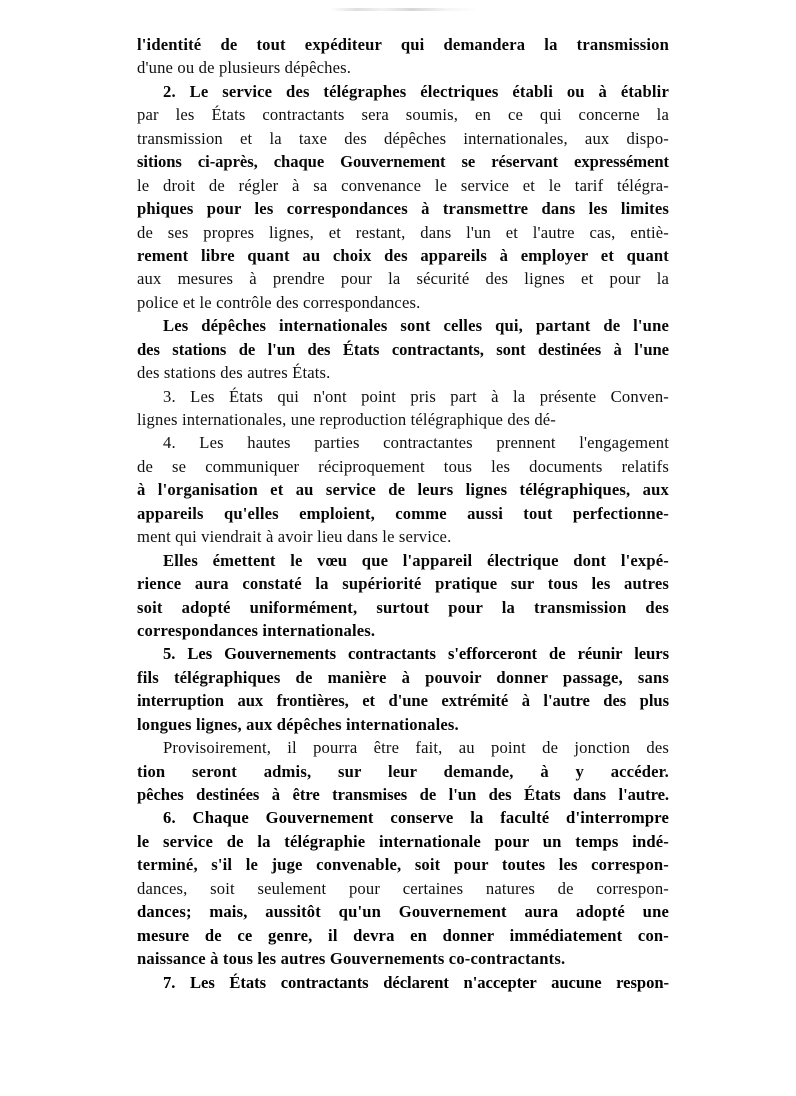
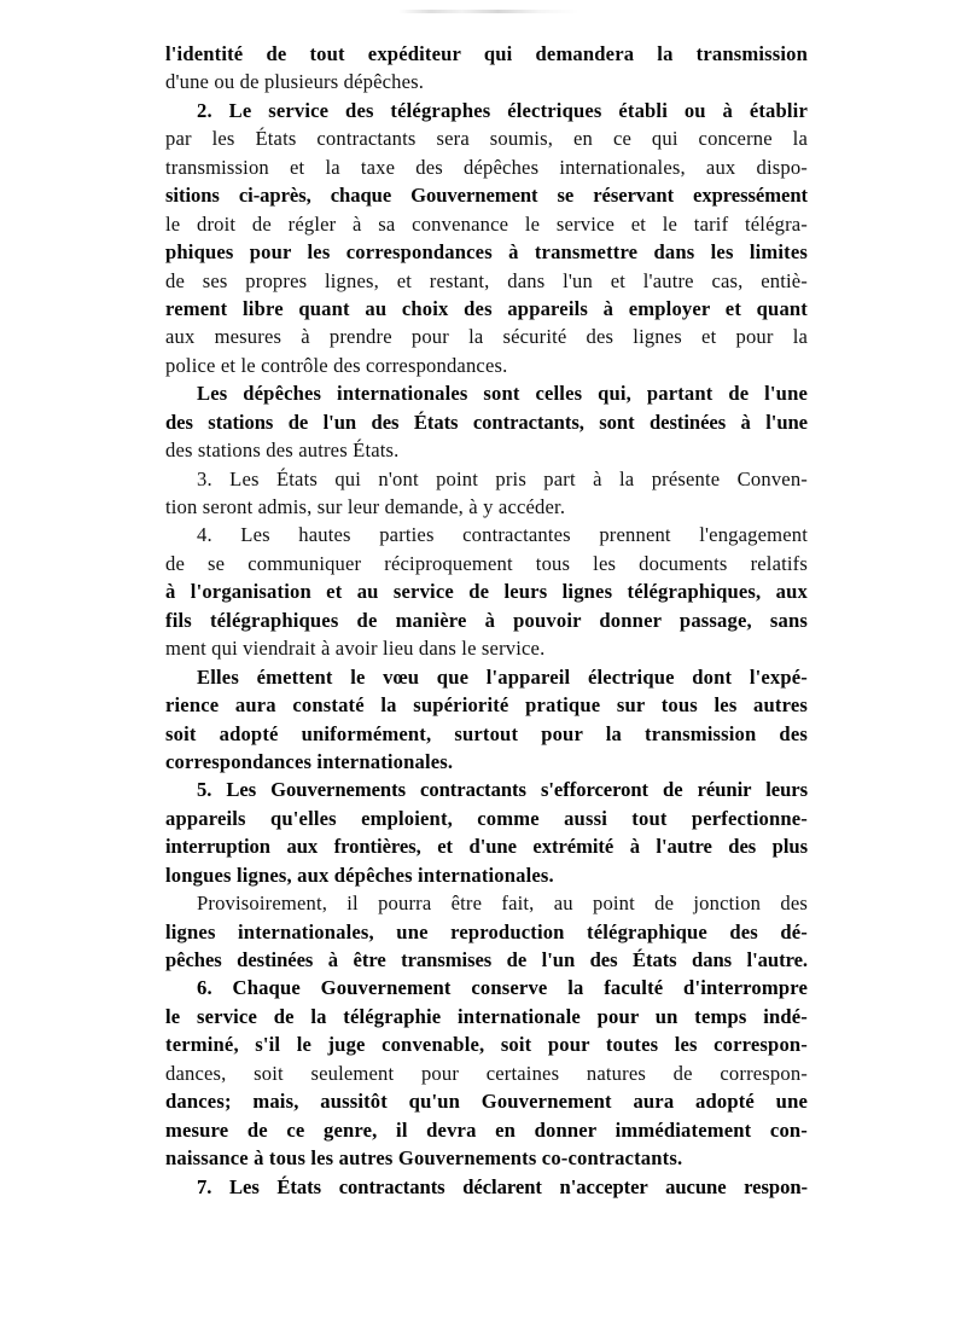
  l'identité de tout expéditeur qui demandera la transmission
  d'une ou de plusieurs dépêches.
  2. Le service des télégraphes électriques établi ou à établir
  par les États contractants sera soumis, en ce qui concerne la
  transmission et la taxe des dépêches internationales, aux dispo-
  sitions ci-après, chaque Gouvernement se réservant expressément
  le droit de régler à sa convenance le service et le tarif télégra-
  phiques pour les correspondances à transmettre dans les limites
  de ses propres lignes, et restant, dans l'un et l'autre cas, entiè-
  rement libre quant au choix des appareils à employer et quant
  aux mesures à prendre pour la sécurité des lignes et pour la
  police et le contrôle des correspondances.
  Les dépêches internationales sont celles qui, partant de l'une
  des stations de l'un des États contractants, sont destinées à l'une
  des stations des autres États.
  3. Les États qui n'ont point pris part à la présente Conven-
- lignes internationales, une reproduction télégraphique des dé-
+ tion seront admis, sur leur demande, à y accéder.
  4. Les hautes parties contractantes prennent l'engagement
  de se communiquer réciproquement tous les documents relatifs
  à l'organisation et au service de leurs lignes télégraphiques, aux
- appareils qu'elles emploient, comme aussi tout perfectionne-
+ fils télégraphiques de manière à pouvoir donner passage, sans
  ment qui viendrait à avoir lieu dans le service.
  Elles émettent le vœu que l'appareil électrique dont l'expé-
  rience aura constaté la supériorité pratique sur tous les autres
  soit adopté uniformément, surtout pour la transmission des
  correspondances internationales.
  5. Les Gouvernements contractants s'efforceront de réunir leurs
- fils télégraphiques de manière à pouvoir donner passage, sans
+ appareils qu'elles emploient, comme aussi tout perfectionne-
  interruption aux frontières, et d'une extrémité à l'autre des plus
  longues lignes, aux dépêches internationales.
  Provisoirement, il pourra être fait, au point de jonction des
- tion seront admis, sur leur demande, à y accéder.
+ lignes internationales, une reproduction télégraphique des dé-
  pêches destinées à être transmises de l'un des États dans l'autre.
  6. Chaque Gouvernement conserve la faculté d'interrompre
  le service de la télégraphie internationale pour un temps indé-
  terminé, s'il le juge convenable, soit pour toutes les correspon-
  dances, soit seulement pour certaines natures de correspon-
  dances; mais, aussitôt qu'un Gouvernement aura adopté une
  mesure de ce genre, il devra en donner immédiatement con-
  naissance à tous les autres Gouvernements co-contractants.
  7. Les États contractants déclarent n'accepter aucune respon-
